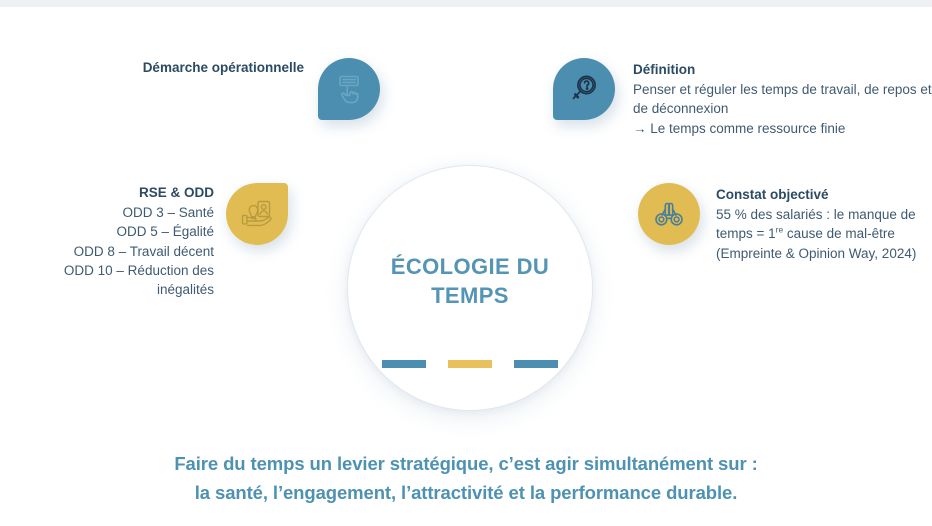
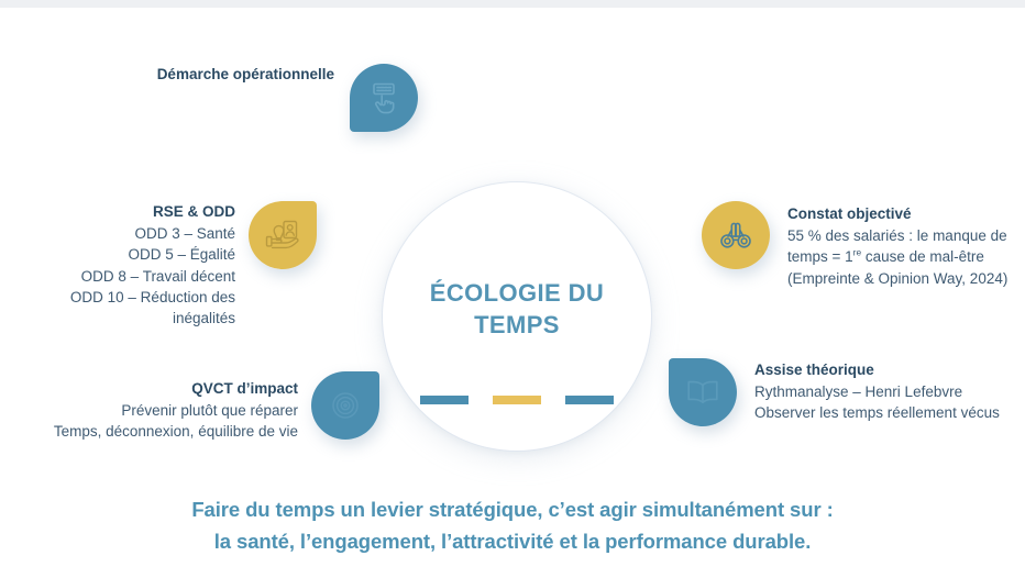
  ÉCOLOGIE DU TEMPS
  Démarche opérationnelle
- Définition
- Penser et réguler les temps de travail, de repos et de déconnexion
- → Le temps comme ressource finie
  RSE & ODD
  ODD 3 – Santé
  ODD 5 – Égalité
  ODD 8 – Travail décent
  ODD 10 – Réduction des inégalités
  Constat objectivé
  55 % des salariés : le manque de temps = 1re cause de mal-être
  (Empreinte & Opinion Way, 2024)
+ QVCT d’impact
+ Prévenir plutôt que réparer
+ Temps, déconnexion, équilibre de vie
+ Assise théorique
+ Rythmanalyse – Henri Lefebvre
+ Observer les temps réellement vécus
  Faire du temps un levier stratégique, c’est agir simultanément sur :
  la santé, l’engagement, l’attractivité et la performance durable.
